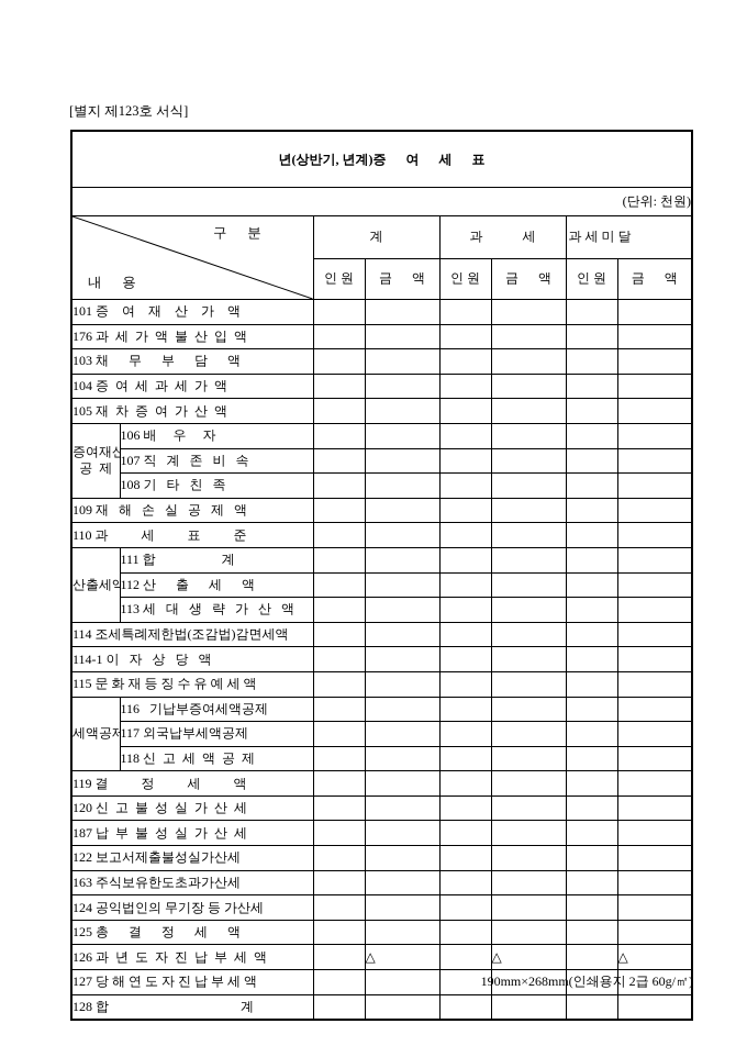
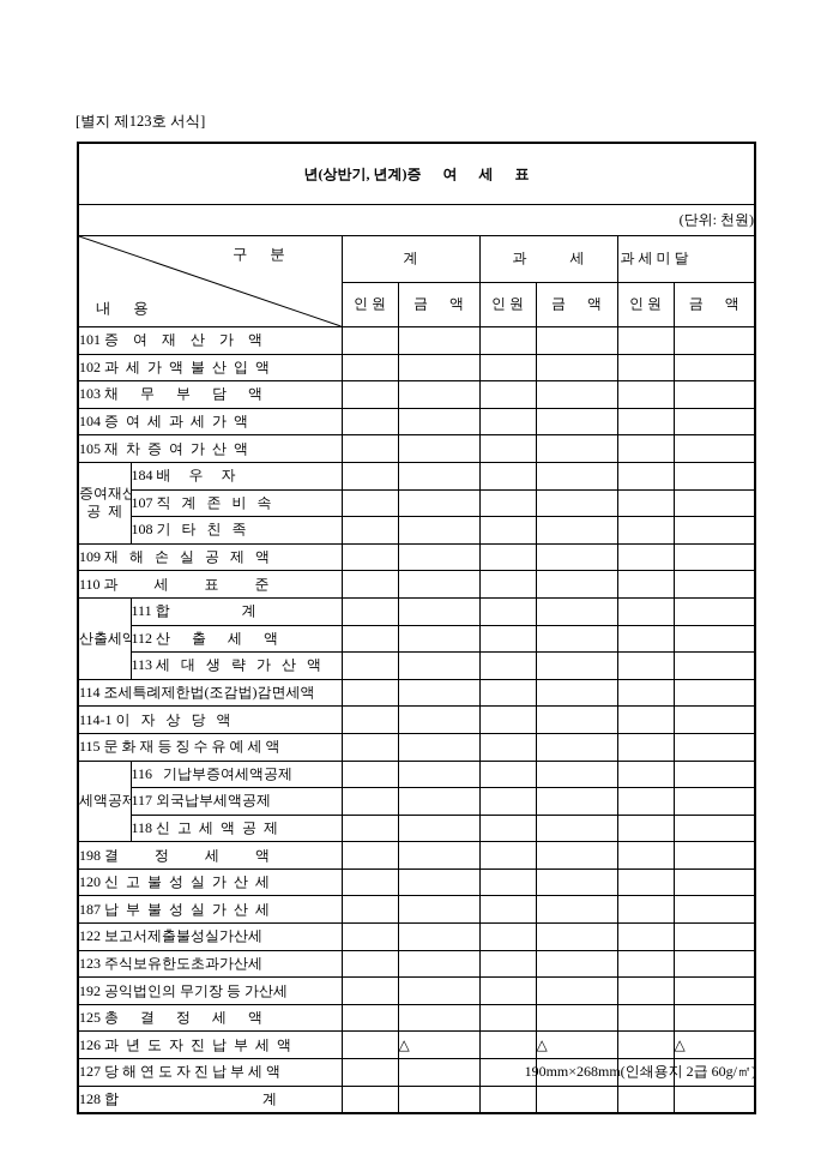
  [별지 제123호 서식]
  년(상반기, 년계)증 여 세 표
  (단위: 천원)
  구 분 내 용	계	과 세	과 세 미 달
  인 원	금 액	인 원	금 액	인 원	금 액
  101 증 여 재 산 가 액
- 176 과 세 가 액 불 산 입 액
+ 102 과 세 가 액 불 산 입 액
  103 채 무 부 담 액
  104 증 여 세 과 세 가 액
  105 재 차 증 여 가 산 액
- 증여재산 공 제	106 배 우 자
+ 증여재산 공 제	184 배 우 자
  107 직 계 존 비 속
  108 기 타 친 족
  109 재 해 손 실 공 제 액
  110 과 세 표 준
  산출세액	111 합 계
  112 산 출 세 액
  113 세 대 생 략 가 산 액
  114 조세특례제한법(조감법)감면세액
  114-1 이 자 상 당 액
  115 문 화 재 등 징 수 유 예 세 액
  세액공제	116 기납부증여세액공제
  117 외국납부세액공제
  118 신 고 세 액 공 제
- 119 결 정 세 액
+ 198 결 정 세 액
  120 신 고 불 성 실 가 산 세
  187 납 부 불 성 실 가 산 세
  122 보고서제출불성실가산세
- 163 주식보유한도초과가산세
+ 123 주식보유한도초과가산세
- 124 공익법인의 무기장 등 가산세
+ 192 공익법인의 무기장 등 가산세
  125 총 결 정 세 액
  126 과 년 도 자 진 납 부 세 액		△		△		△
  127 당 해 연 도 자 진 납 부 세 액
  128 합 계
  190mm×268mm(인쇄용지 2급 60g/㎡)
